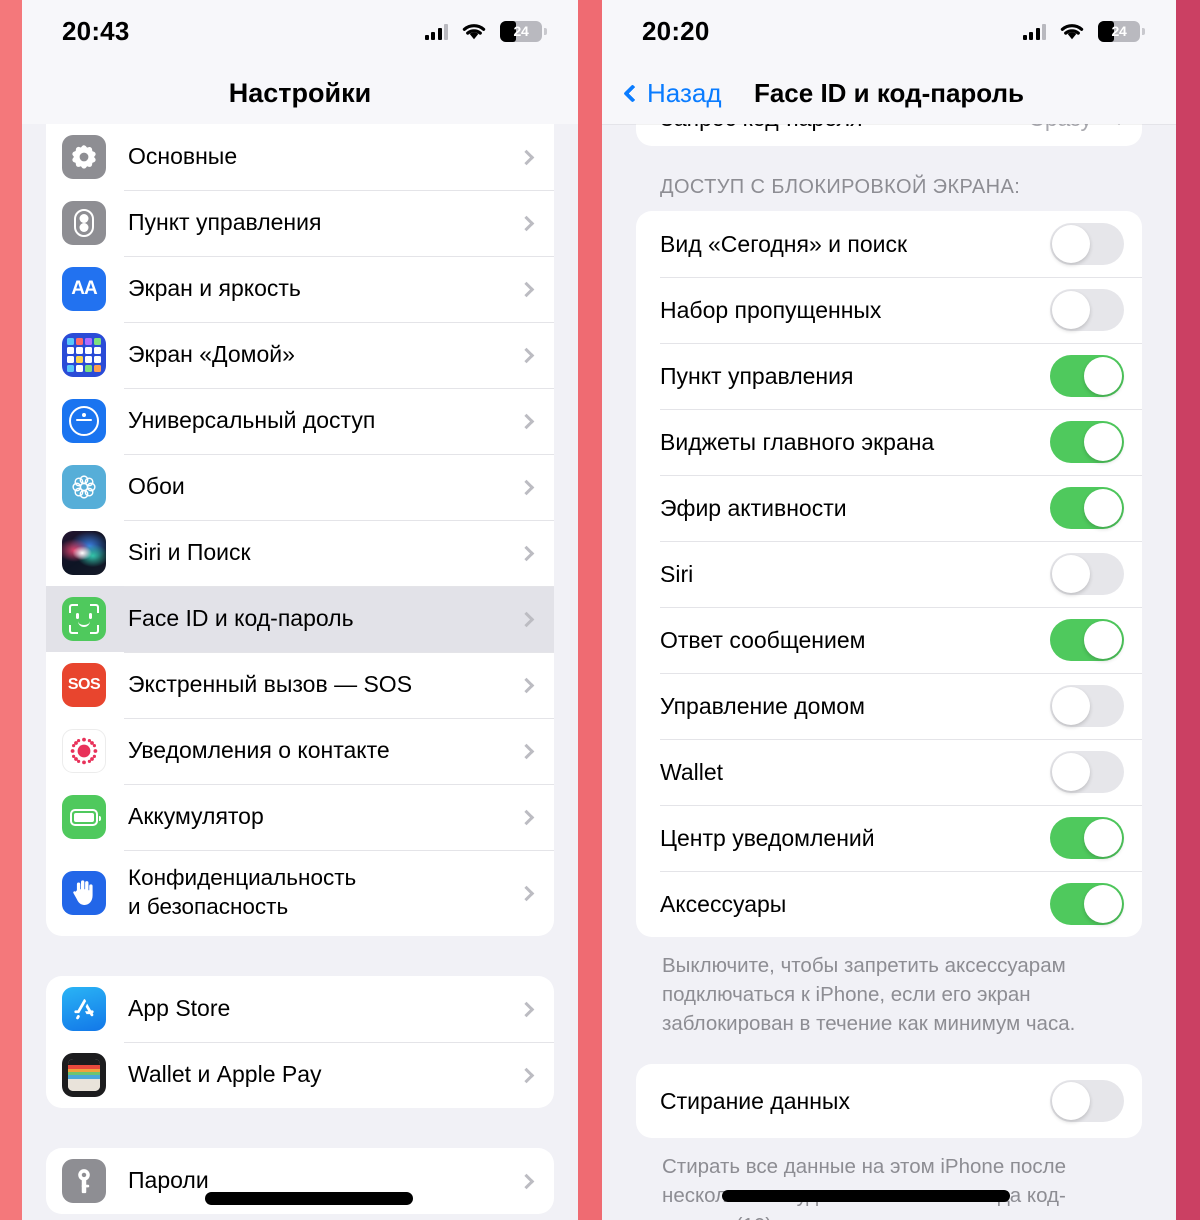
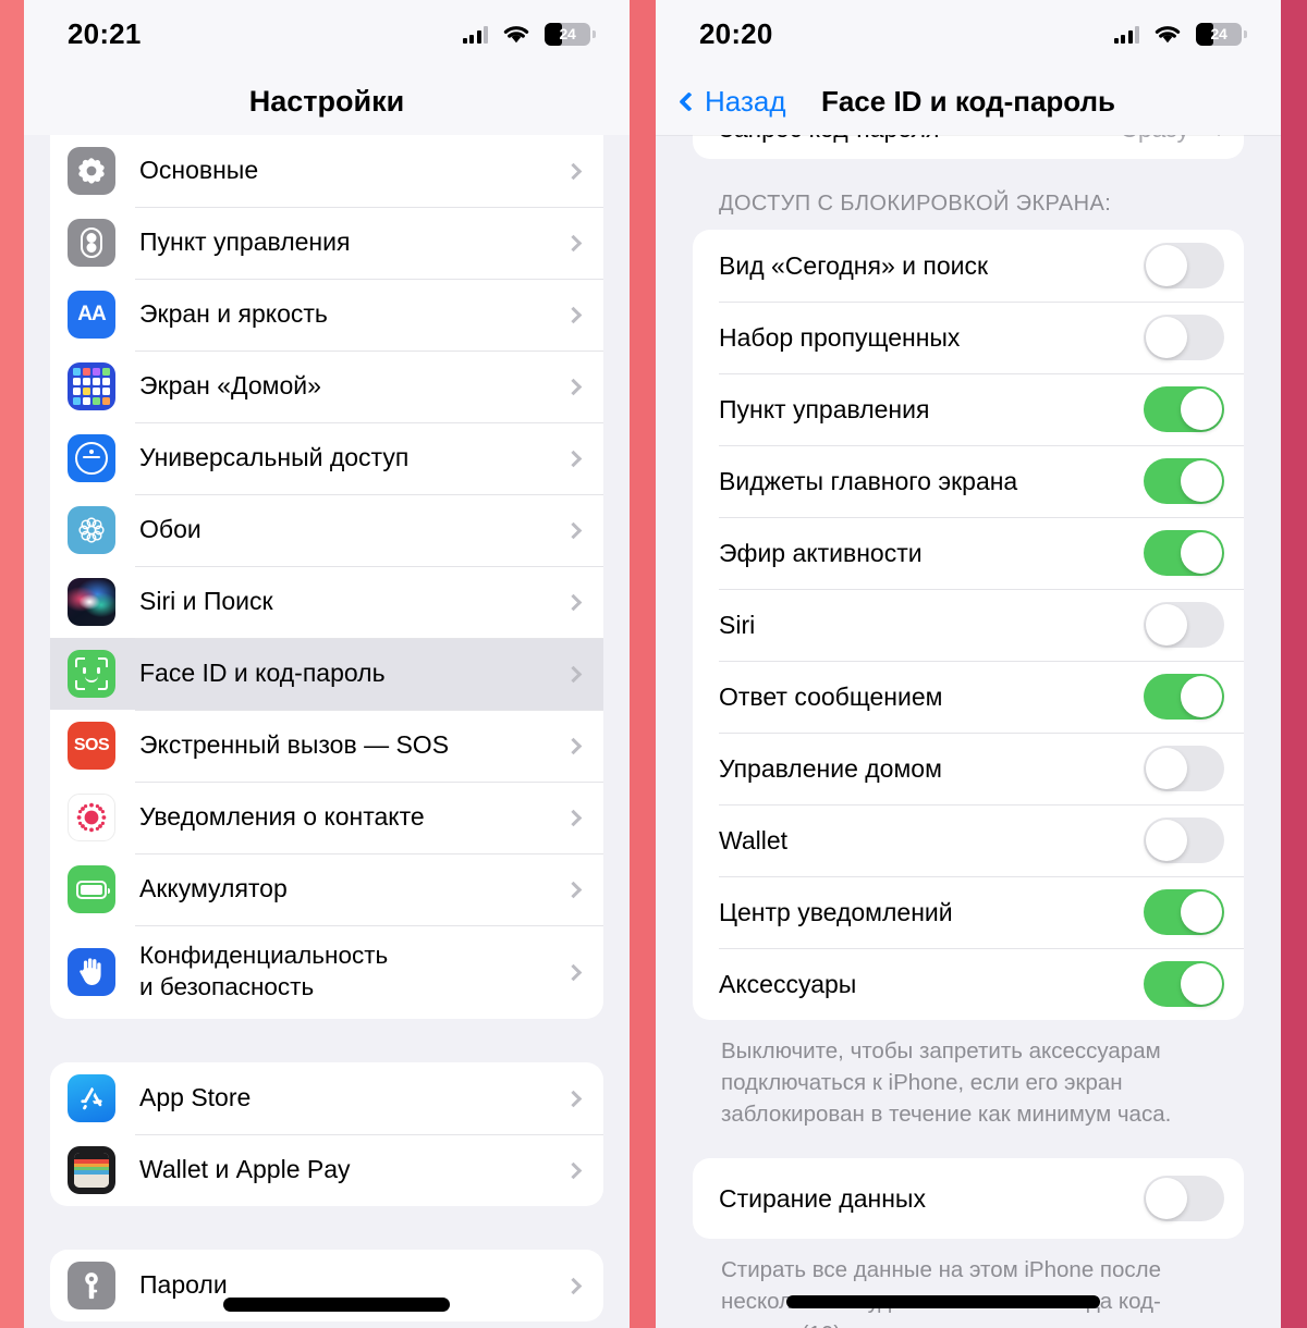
- 20:43
+ 20:21
  24
  Настройки
  Основные
  Пункт управления
  AA
  Экран и яркость
  Экран «Домой»
  Универсальный доступ
  Обои
  Siri и Поиск
  Face ID и код-пароль
  SOS
  Экстренный вызов — SOS
  Уведомления о контакте
  Аккумулятор
  Конфиденциальность
  и безопасность
  App Store
  Wallet и Apple Pay
  Пароли
  20:20
  24
  Назад
  Face ID и код-пароль
  ДОСТУП С БЛОКИРОВКОЙ ЭКРАНА:
  Вид «Сегодня» и поиск
  Набор пропущенных
  Пункт управления
  Виджеты главного экрана
  Эфир активности
  Siri
  Ответ сообщением
  Управление домом
  Wallet
  Центр уведомлений
  Аксессуары
  Выключите, чтобы запретить аксессуарам подключаться к iPhone, если его экран заблокирован в течение как минимум часа.
  Стирание данных
